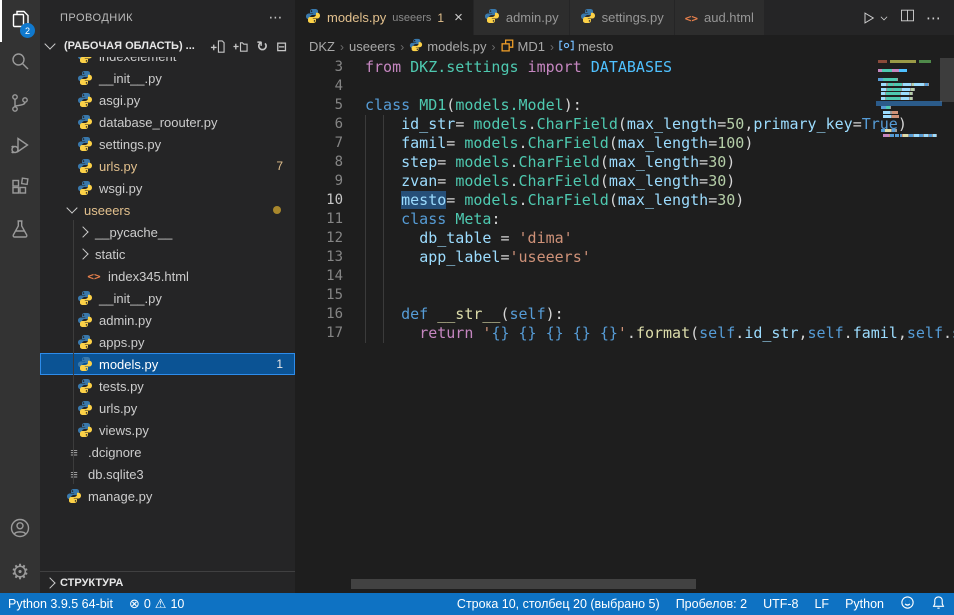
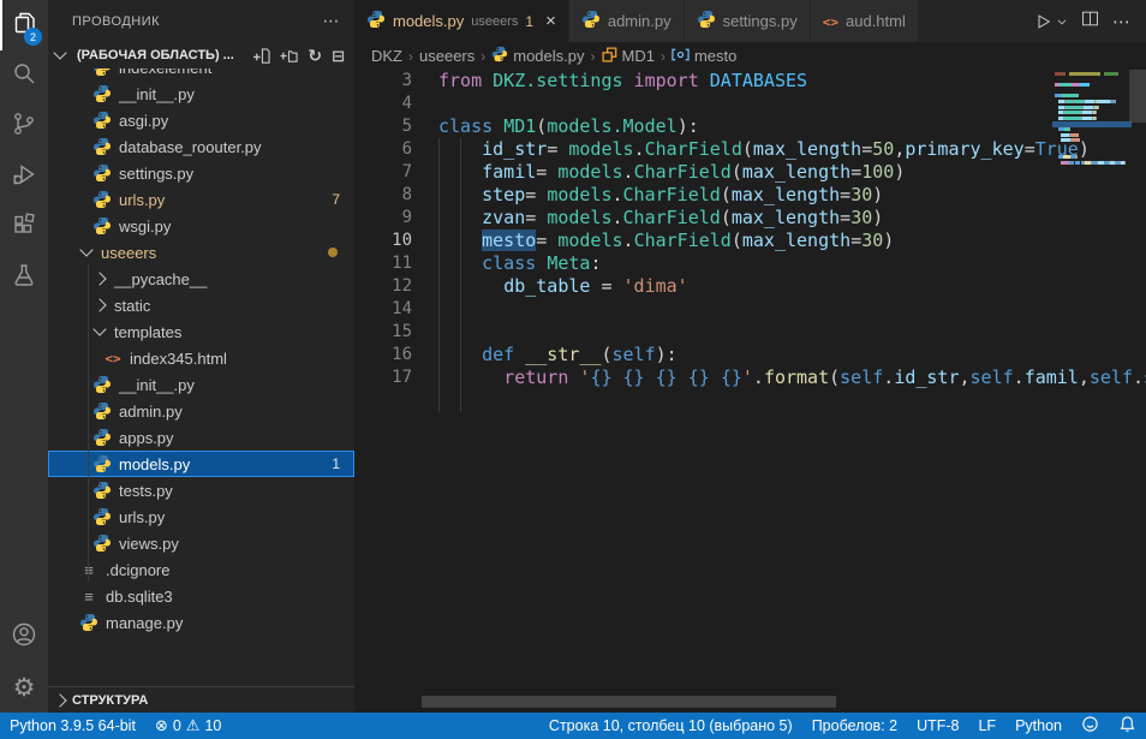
  2
  ⚙
  ПРОВОДНИК
  ⋯
  (РАБОЧАЯ ОБЛАСТЬ) ...
  ↻
  ⊟
  __init__.py
  asgi.py
  database_roouter.py
  settings.py
  urls.py
  7
  wsgi.py
  useeers
  __pycache__
  static
+ templates
  <>
  index345.html
  __init__.py
  admin.py
  apps.py
  models.py
  1
  tests.py
  urls.py
  views.py
  ≡
  .dcignore
  ≡
  db.sqlite3
  manage.py
  СТРУКТУРА
  models.py
  useeers
  1
  ×
  admin.py
  settings.py
  <>
  aud.html
  ⋯
  DKZ
  ›
  useeers
  ›
  models.py
  ›
  MD1
  ›
  mesto
  3
  from DKZ.settings import DATABASES
  4
  5
  class MD1(models.Model):
  6
  id_str= models.CharField(max_length=50,primary_key=True)
  7
  famil= models.CharField(max_length=100)
  8
  step= models.CharField(max_length=30)
  9
  zvan= models.CharField(max_length=30)
  10
  mesto= models.CharField(max_length=30)
  11
  class Meta:
  12
  db_table = 'dima'
- 13
- app_label='useeers'
  14
  15
  16
  def __str__(self):
  17
  return '{} {} {} {} {}'.format(self.id_str,self.famil,self.
  Python 3.9.5 64-bit
  ⊗
  0
  ⚠
  10
- Строка 10, столбец 20 (выбрано 5)
+ Строка 10, столбец 10 (выбрано 5)
  Пробелов: 2
  UTF-8
  LF
  Python
